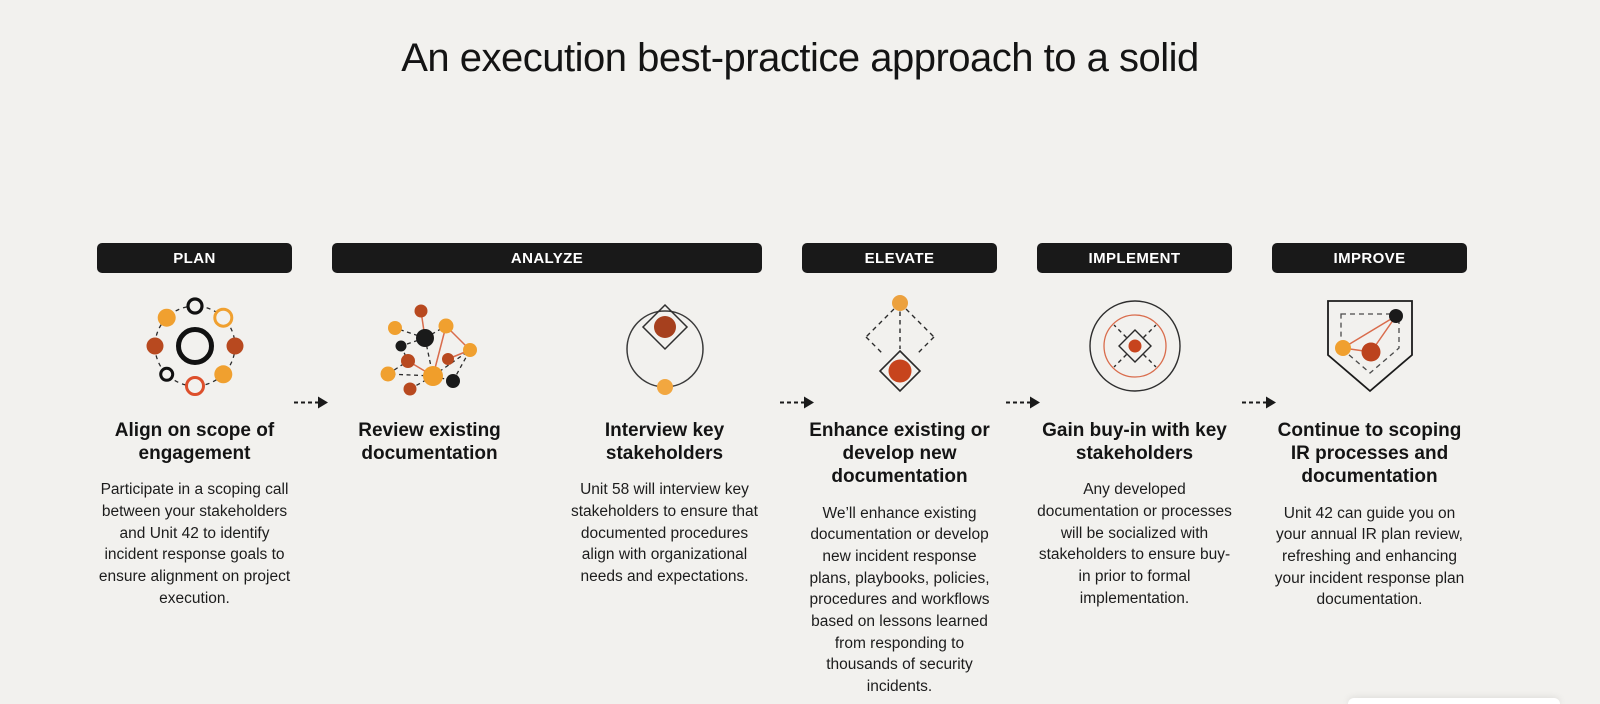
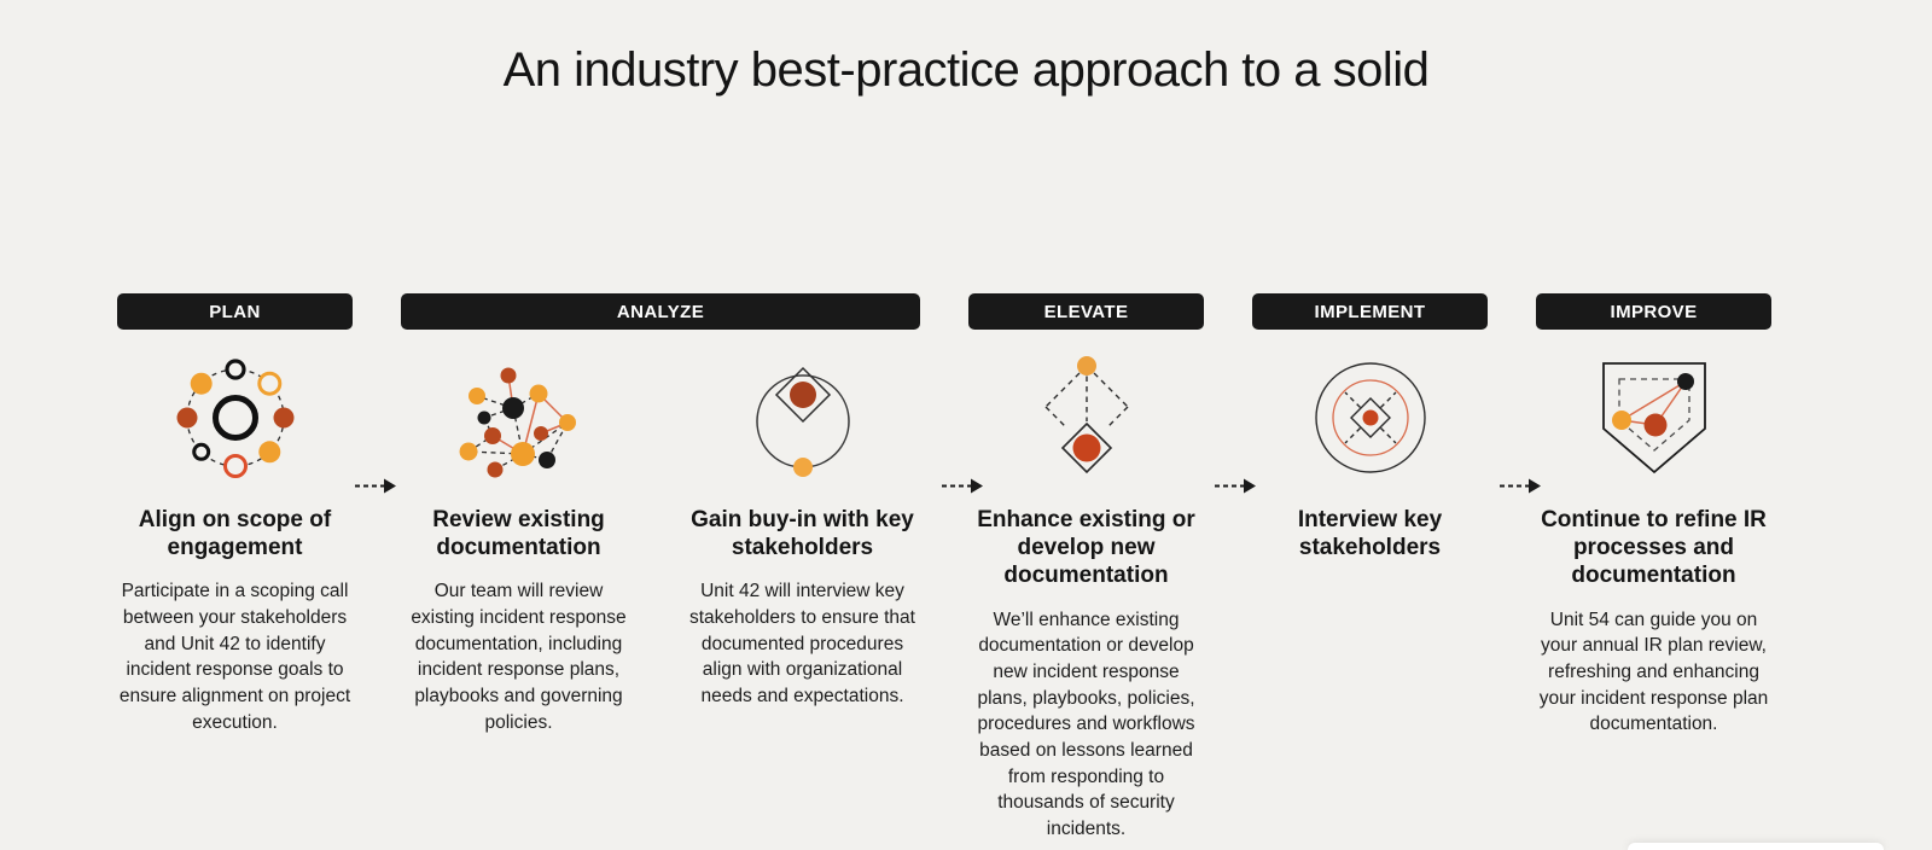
- An execution best-practice approach to a solid
+ An industry best-practice approach to a solid
  PLAN
  Align on scope of engagement
  Participate in a scoping call between your stakeholders and Unit 42 to identify incident response goals to ensure alignment on project execution.
  ANALYZE
  Review existing documentation
+ Our team will review existing incident response documentation, including incident response plans, playbooks and governing policies.
- Interview key stakeholders
+ Gain buy-in with key stakeholders
- Unit 58 will interview key stakeholders to ensure that documented procedures align with organizational needs and expectations.
+ Unit 42 will interview key stakeholders to ensure that documented procedures align with organizational needs and expectations.
  ELEVATE
  Enhance existing or develop new documentation
  We’ll enhance existing documentation or develop new incident response plans, playbooks, policies, procedures and workflows based on lessons learned from responding to thousands of security incidents.
  IMPLEMENT
- Gain buy-in with key stakeholders
+ Interview key stakeholders
- Any developed documentation or processes will be socialized with stakeholders to ensure buy-in prior to formal implementation.
  IMPROVE
- Continue to scoping IR processes and documentation
+ Continue to refine IR processes and documentation
- Unit 42 can guide you on your annual IR plan review, refreshing and enhancing your incident response plan documentation.
+ Unit 54 can guide you on your annual IR plan review, refreshing and enhancing your incident response plan documentation.
